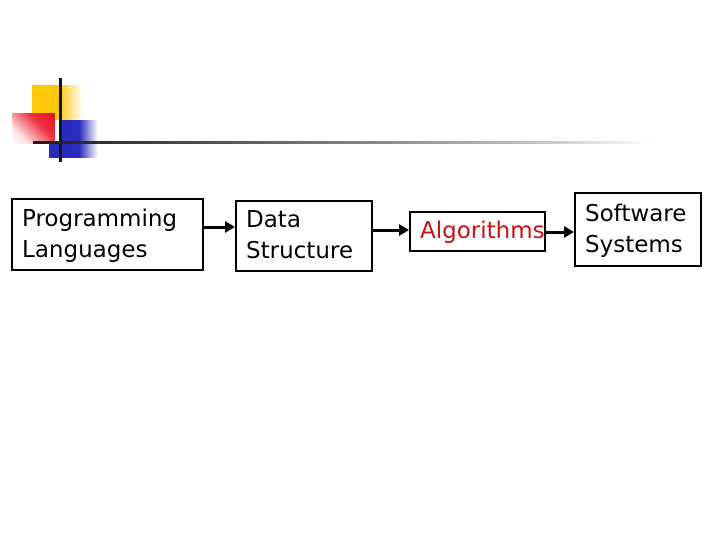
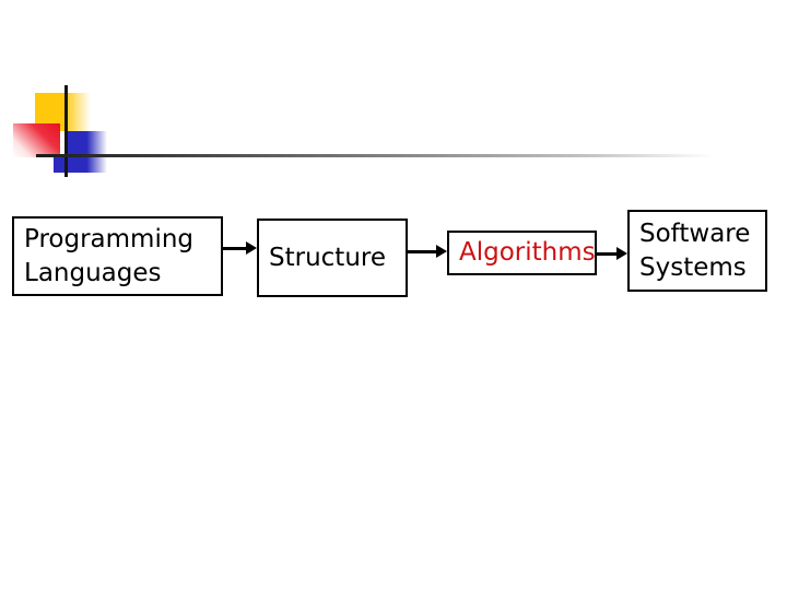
  Programming
  Languages
- Data
  Structure
  Algorithms
  Software
  Systems
